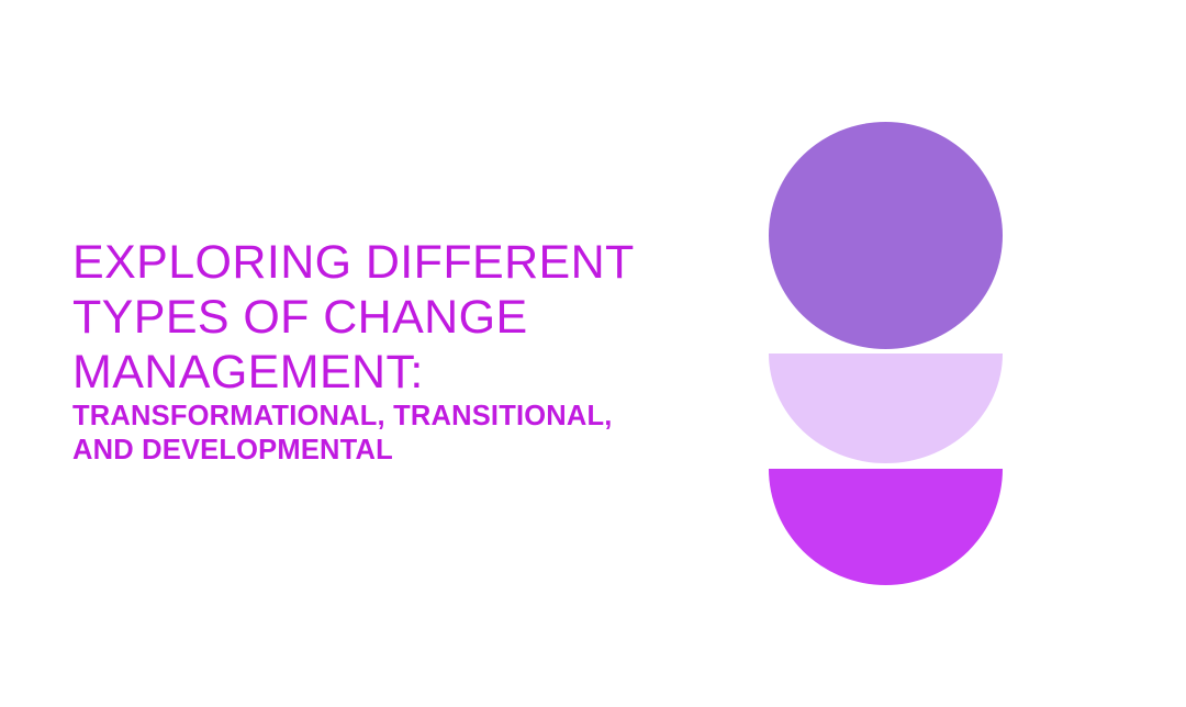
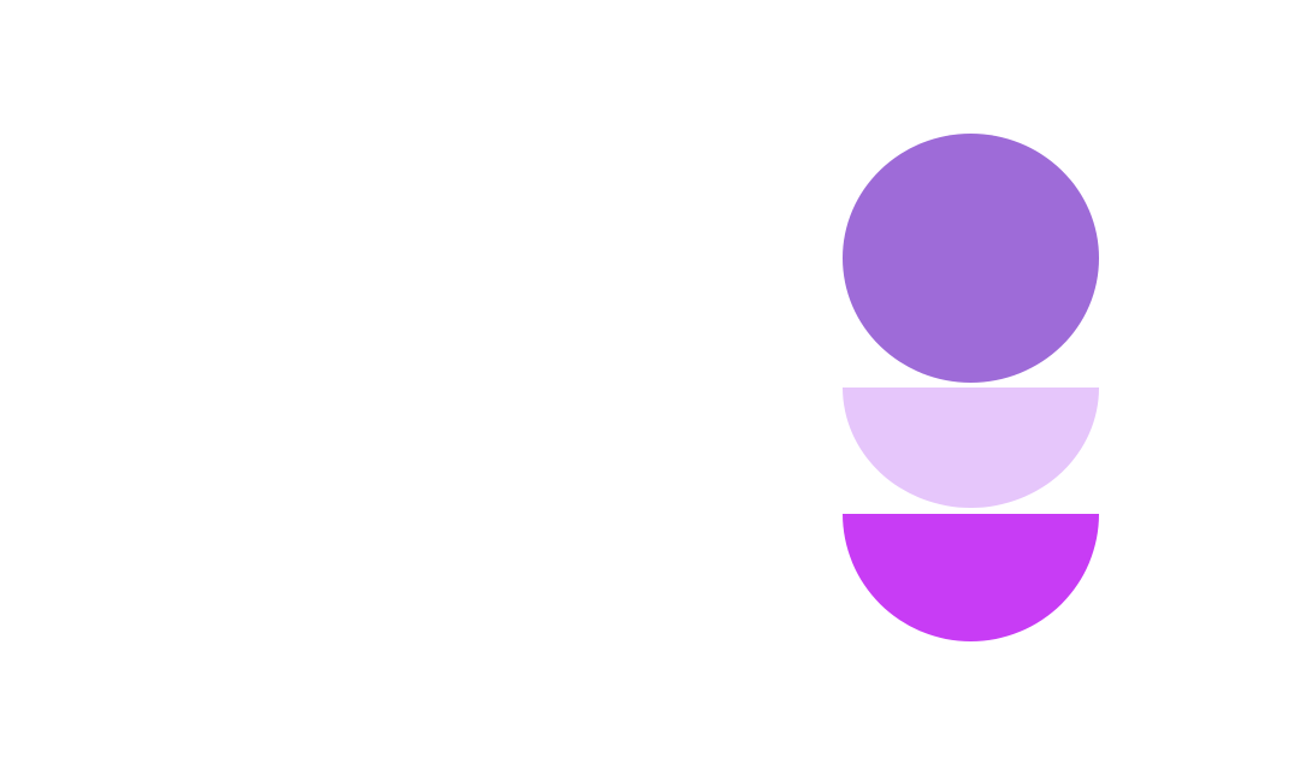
- EXPLORING DIFFERENT
- TYPES OF CHANGE
- MANAGEMENT:
- TRANSFORMATIONAL, TRANSITIONAL,
- AND DEVELOPMENTAL
